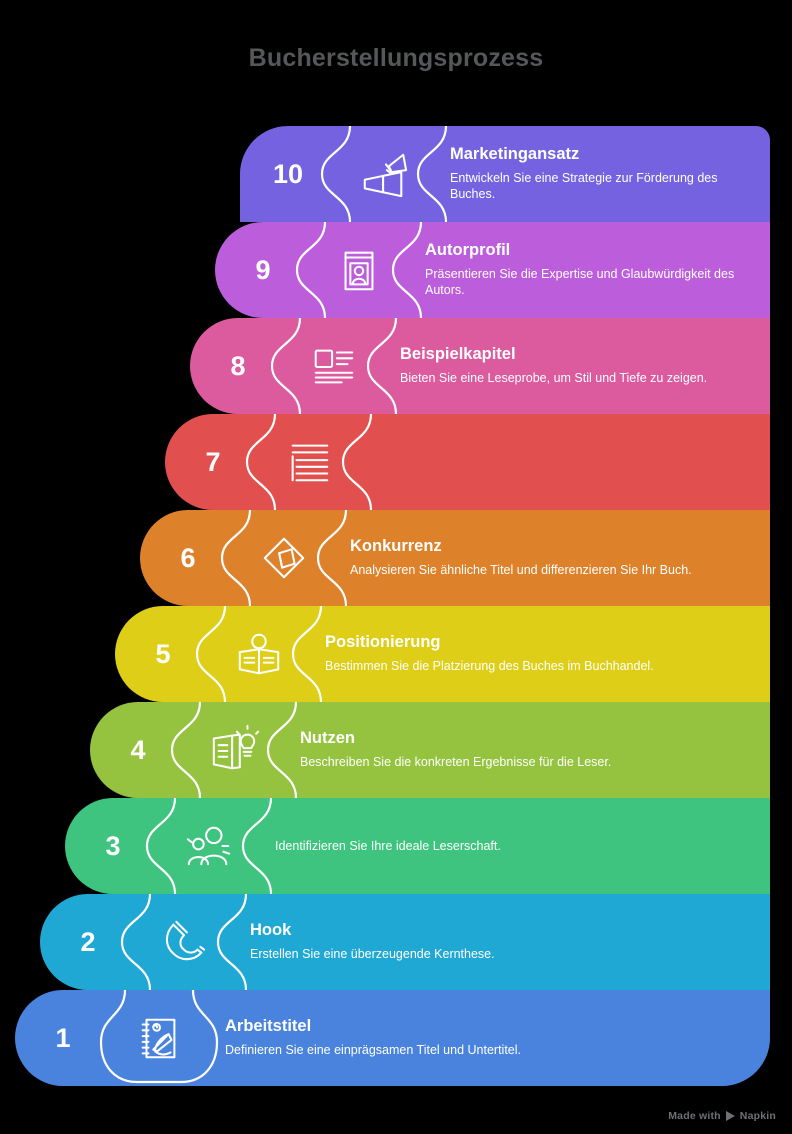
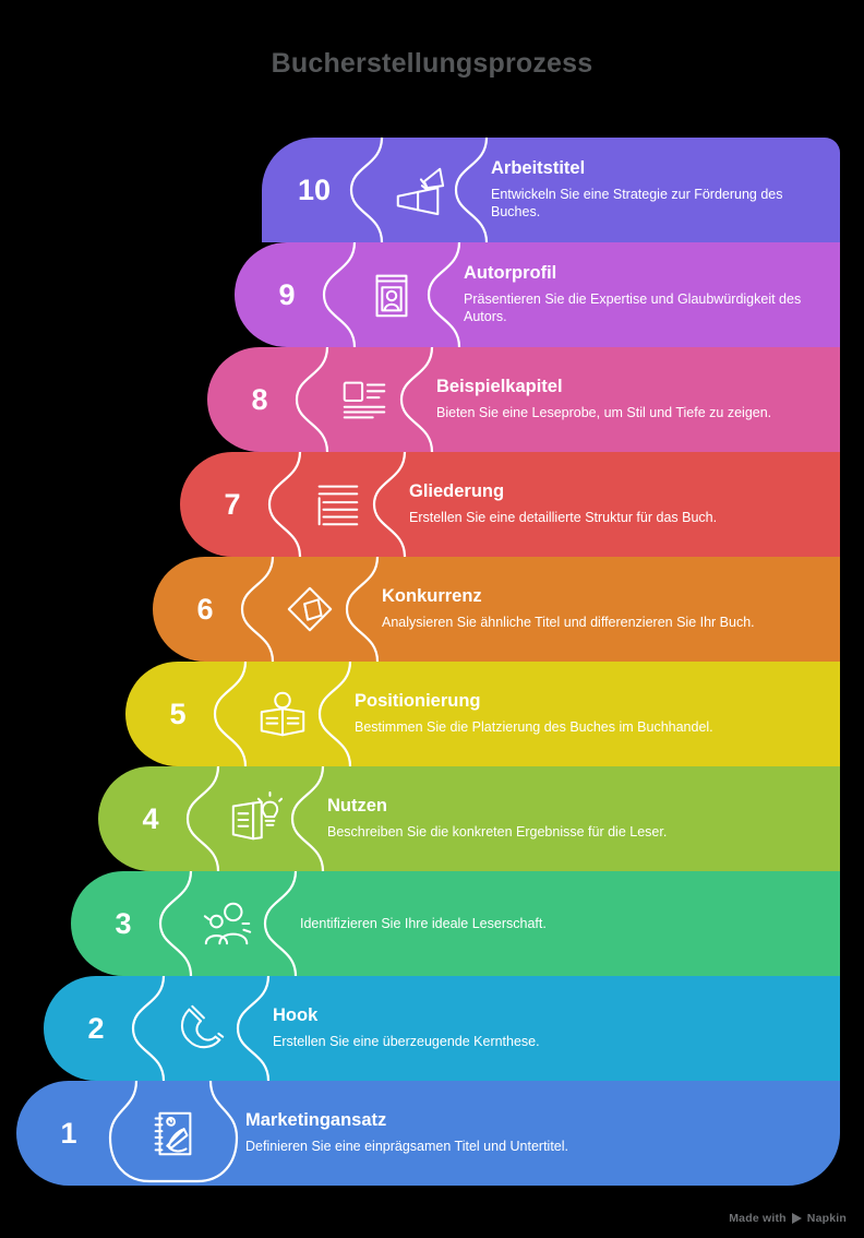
  Bucherstellungsprozess
  10
- Marketingansatz
+ Arbeitstitel
  Entwickeln Sie eine Strategie zur Förderung des Buches.
  9
  Autorprofil
  Präsentieren Sie die Expertise und Glaubwürdigkeit des Autors.
  8
  Beispielkapitel
  Bieten Sie eine Leseprobe, um Stil und Tiefe zu zeigen.
  7
+ Gliederung
+ Erstellen Sie eine detaillierte Struktur für das Buch.
  6
  Konkurrenz
  Analysieren Sie ähnliche Titel und differenzieren Sie Ihr Buch.
  5
  Positionierung
  Bestimmen Sie die Platzierung des Buches im Buchhandel.
  4
  Nutzen
  Beschreiben Sie die konkreten Ergebnisse für die Leser.
  3
  Identifizieren Sie Ihre ideale Leserschaft.
  2
  Hook
  Erstellen Sie eine überzeugende Kernthese.
  1
- Arbeitstitel
+ Marketingansatz
  Definieren Sie eine einprägsamen Titel und Untertitel.
  Made with
  Napkin
